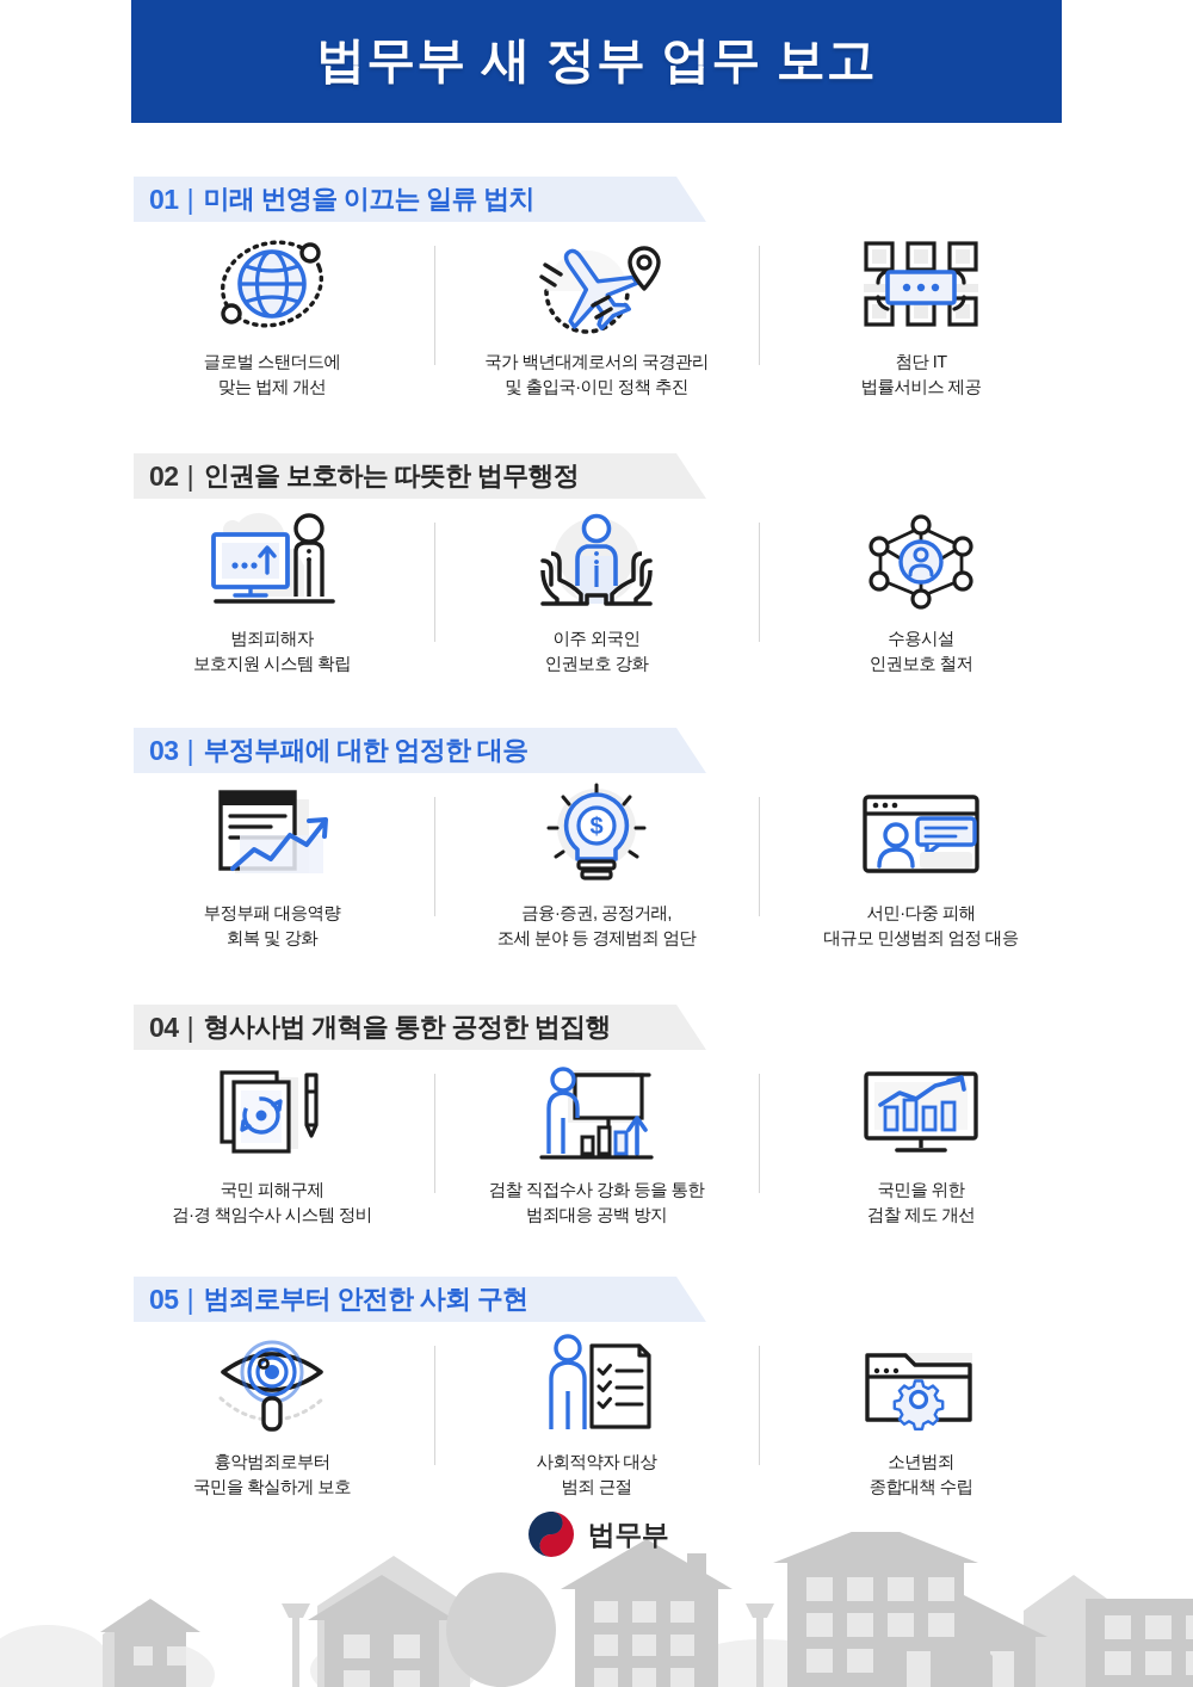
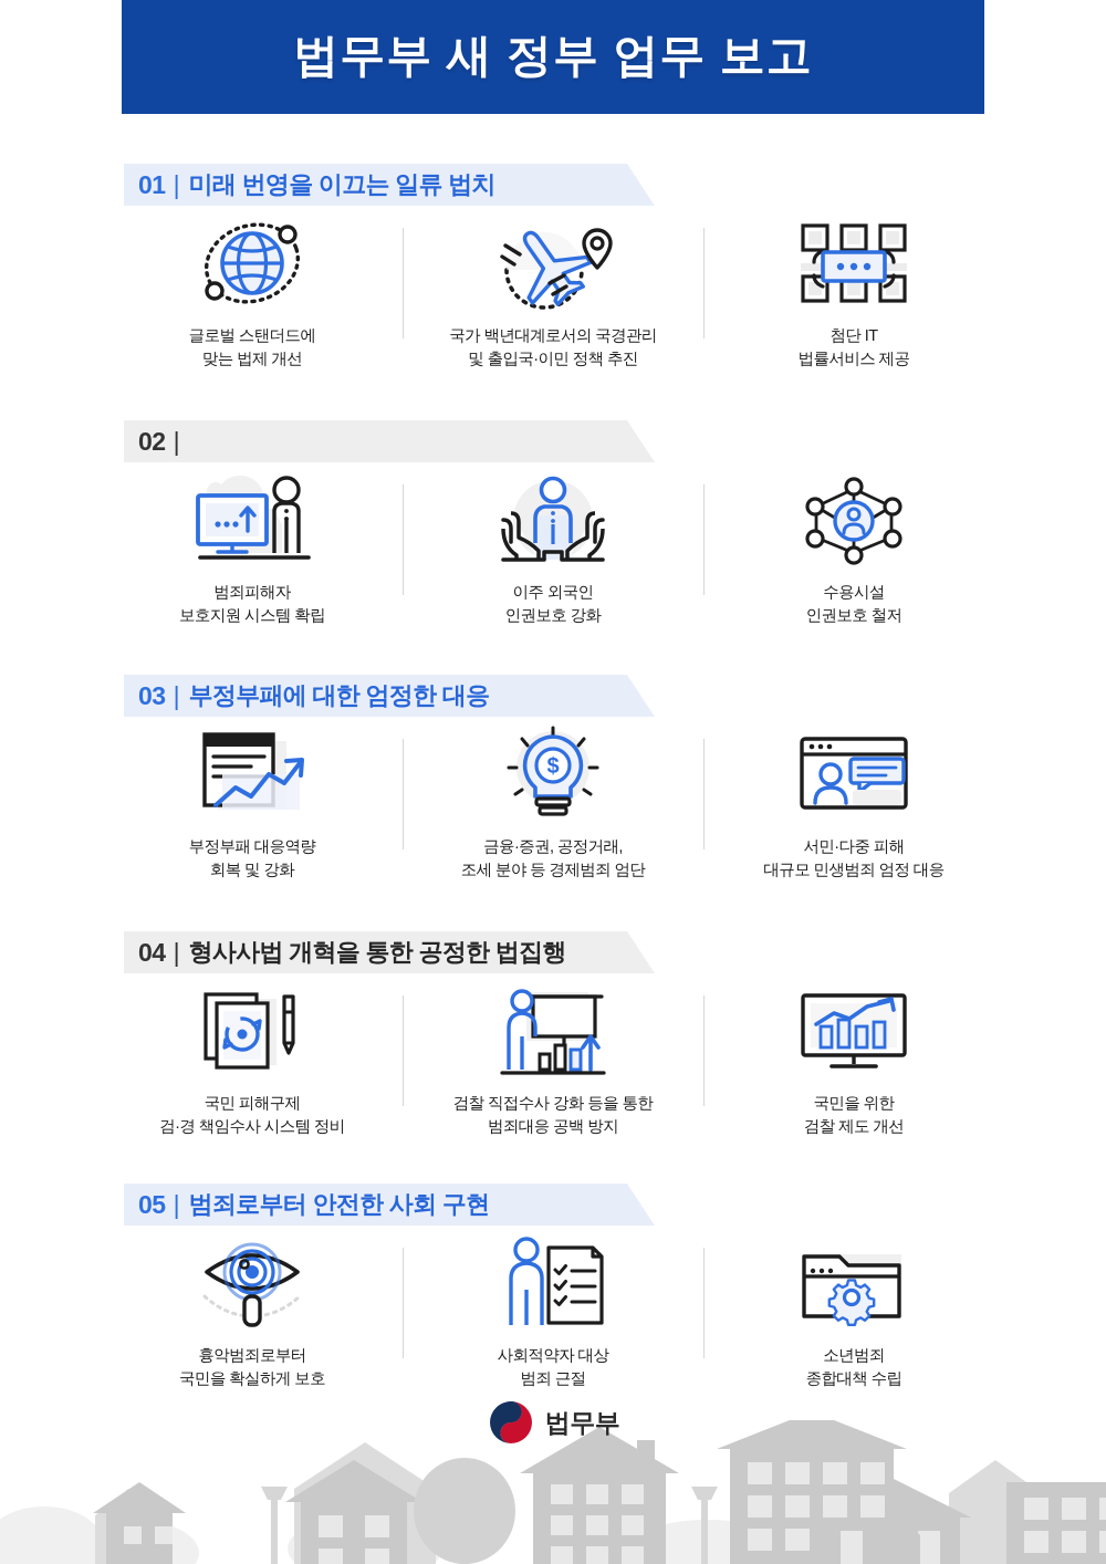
  법무부 새 정부 업무 보고
  01
  |
  미래 번영을 이끄는 일류 법치
  글로벌 스탠더드에
  맞는 법제 개선
  국가 백년대계로서의 국경관리
  및 출입국·이민 정책 추진
  첨단 IT
  법률서비스 제공
  02
  |
- 인권을 보호하는 따뜻한 법무행정
  범죄피해자
  보호지원 시스템 확립
  이주 외국인
  인권보호 강화
  수용시설
  인권보호 철저
  03
  |
  부정부패에 대한 엄정한 대응
  부정부패 대응역량
  회복 및 강화
  $
  금융·증권, 공정거래,
  조세 분야 등 경제범죄 엄단
  서민·다중 피해
  대규모 민생범죄 엄정 대응
  04
  |
  형사사법 개혁을 통한 공정한 법집행
  국민 피해구제
  검·경 책임수사 시스템 정비
  검찰 직접수사 강화 등을 통한
  범죄대응 공백 방지
  국민을 위한
  검찰 제도 개선
  05
  |
  범죄로부터 안전한 사회 구현
  흉악범죄로부터
  국민을 확실하게 보호
  사회적약자 대상
  범죄 근절
  소년범죄
  종합대책 수립
  법무부
